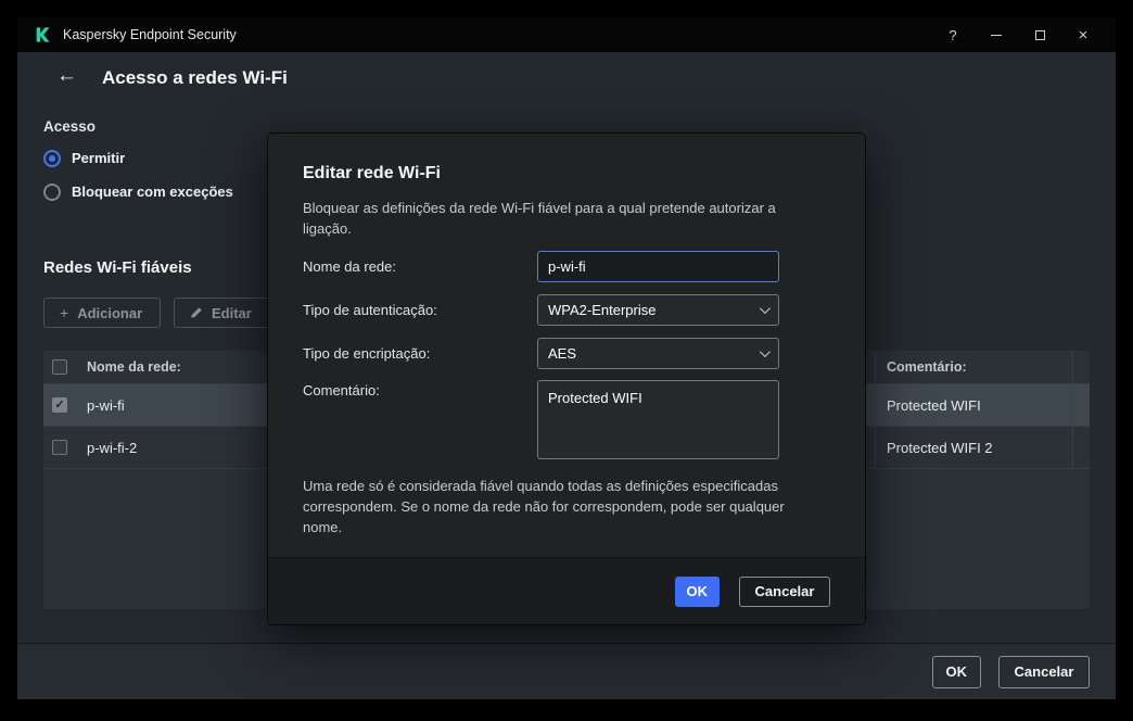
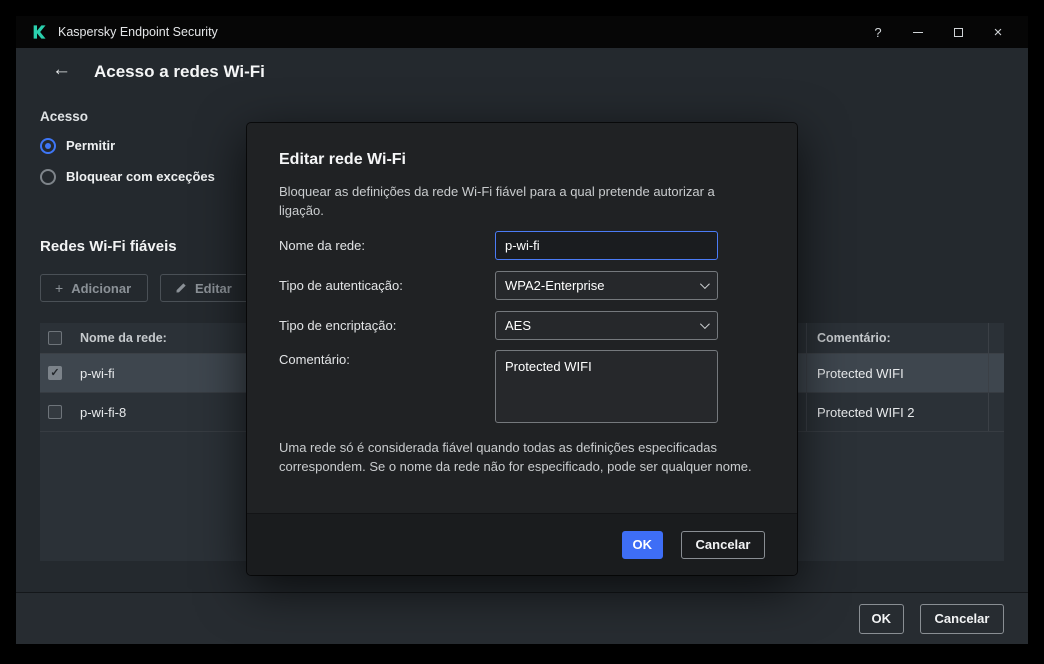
  Kaspersky Endpoint Security
  ?
  ×
  ←
  Acesso a redes Wi-Fi
  Acesso
  Permitir
  Bloquear com exceções
  Redes Wi-Fi fiáveis
  +
  Adicionar
  Editar
  Nome da rede:
  Comentário:
  ✓
  p-wi-fi
  Protected WIFI
- p-wi-fi-2
+ p-wi-fi-8
  Protected WIFI 2
  OK
  Cancelar
  Editar rede Wi-Fi
  Bloquear as definições da rede Wi-Fi fiável para a qual pretende autorizar a ligação.
  Nome da rede:
  p-wi-fi
  Tipo de autenticação:
  WPA2-Enterprise
  Tipo de encriptação:
  AES
  Comentário:
  Protected WIFI
- Uma rede só é considerada fiável quando todas as definições especificadas correspondem. Se o nome da rede não for correspondem, pode ser qualquer nome.
+ Uma rede só é considerada fiável quando todas as definições especificadas correspondem. Se o nome da rede não for especificado, pode ser qualquer nome.
  OK
  Cancelar
